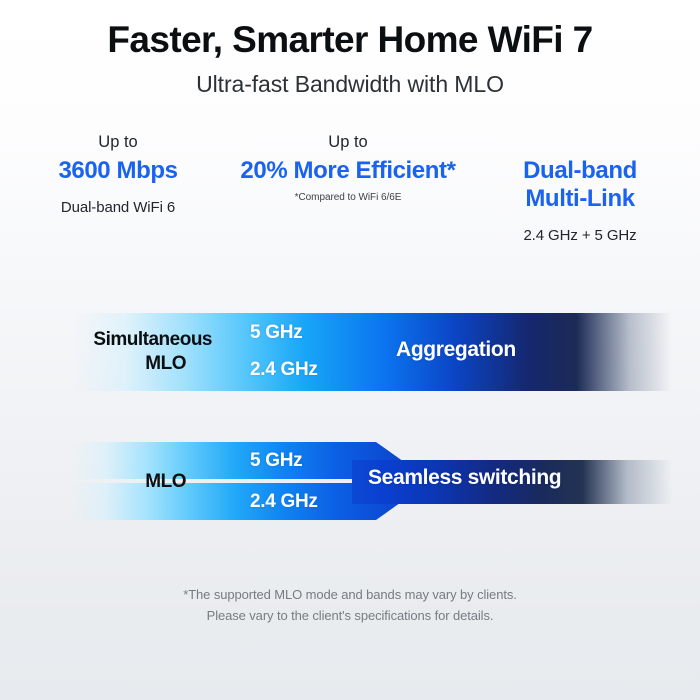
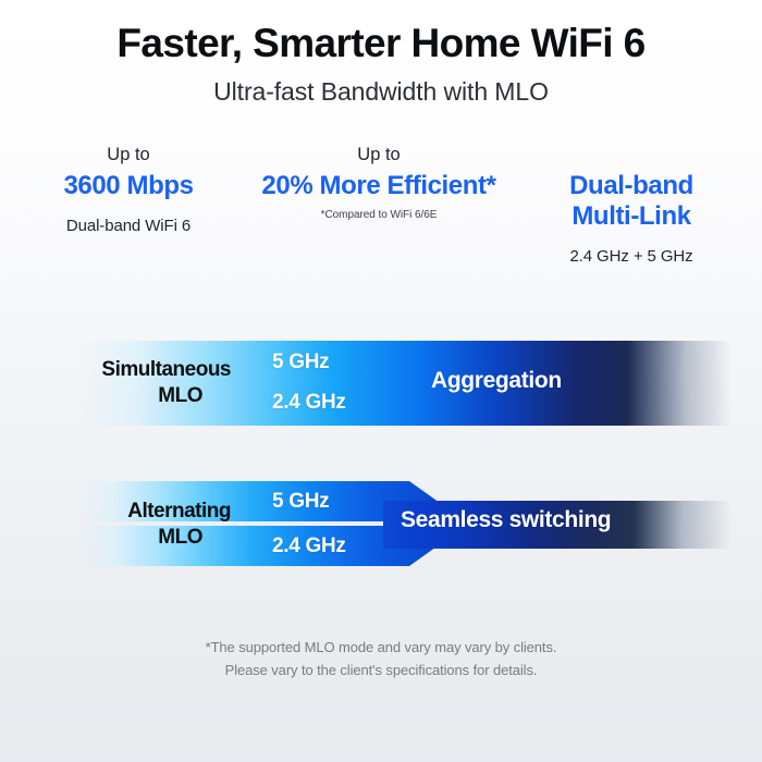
- Faster, Smarter Home WiFi 7
+ Faster, Smarter Home WiFi 6
  Ultra-fast Bandwidth with MLO
  Up to
  3600 Mbps
  Dual-band WiFi 6
  Up to
  20% More Efficient*
  *Compared to WiFi 6/6E
  Dual-band
  Multi-Link
  2.4 GHz + 5 GHz
  Simultaneous
  MLO
  5 GHz
  2.4 GHz
  Aggregation
+ Alternating
  MLO
  5 GHz
  2.4 GHz
  Seamless switching
- *The supported MLO mode and bands may vary by clients.
+ *The supported MLO mode and vary may vary by clients.
  Please vary to the client's specifications for details.
